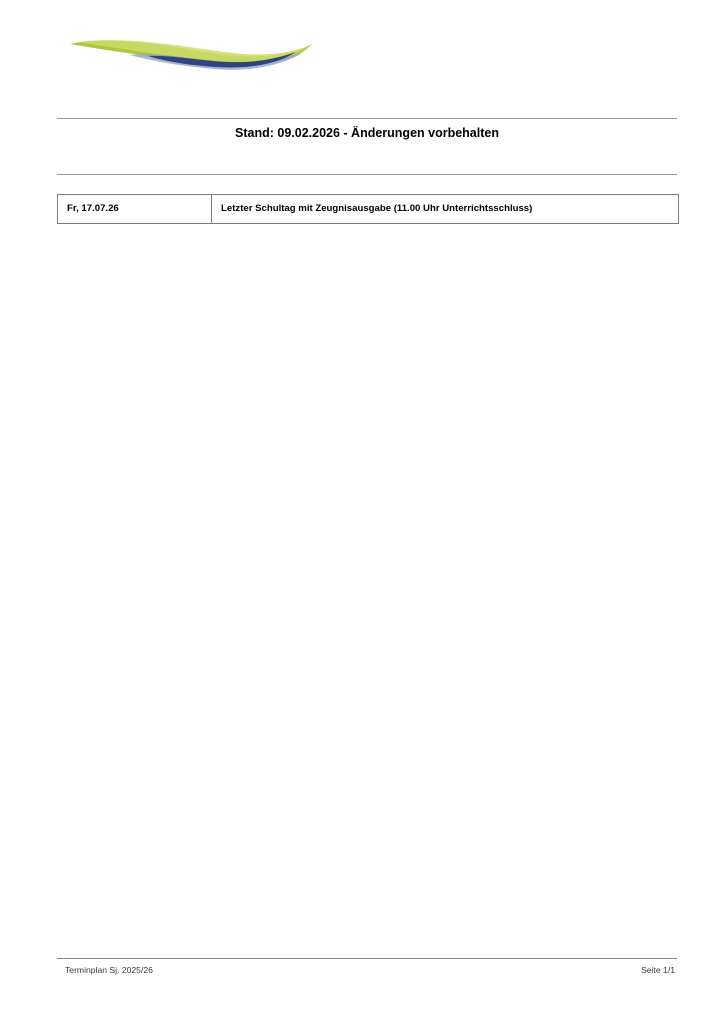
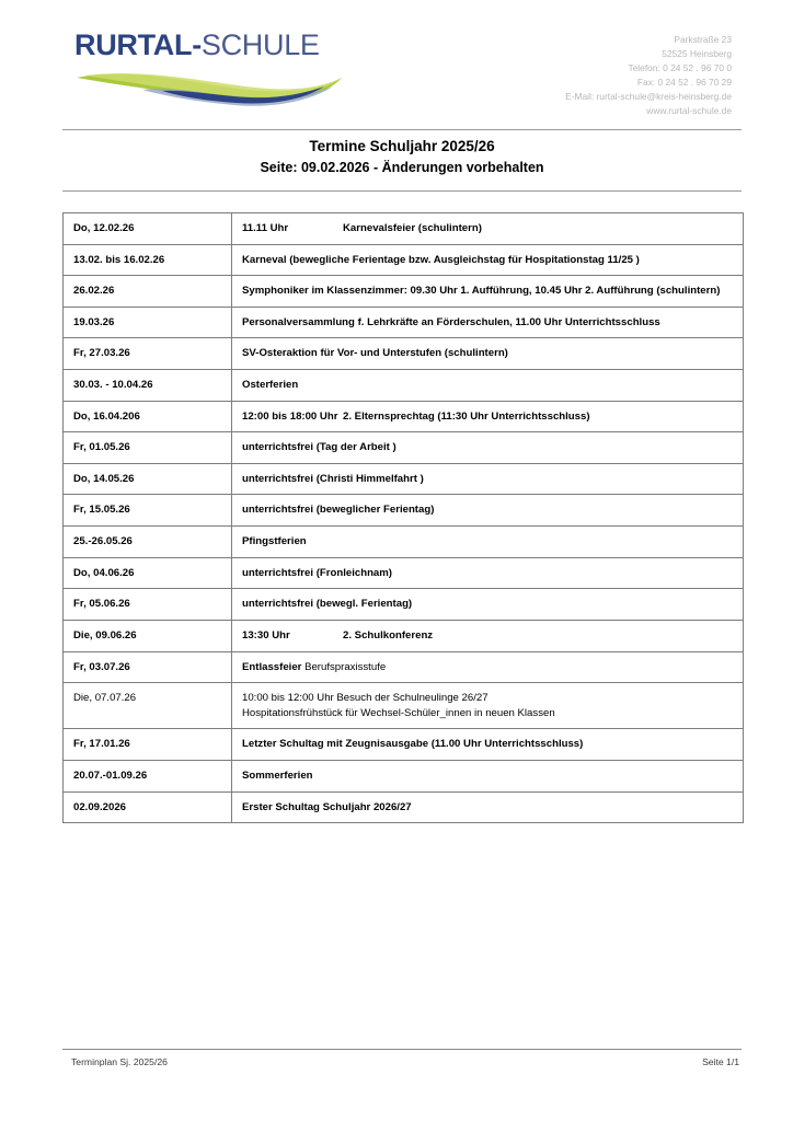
+ RURTAL-SCHULE
+ Parkstraße 23
+ 52525 Heinsberg
+ Telefon: 0 24 52 . 96 70 0
+ Fax: 0 24 52 . 96 70 29
+ E-Mail: rurtal-schule@kreis-heinsberg.de
+ www.rurtal-schule.de
+ Termine Schuljahr 2025/26
- Stand: 09.02.2026 - Änderungen vorbehalten
+ Seite: 09.02.2026 - Änderungen vorbehalten
+ Do, 12.02.26	11.11 Uhr Karnevalsfeier (schulintern)
+ 13.02. bis 16.02.26	Karneval (bewegliche Ferientage bzw. Ausgleichstag für Hospitationstag 11/25 )
+ 26.02.26	Symphoniker im Klassenzimmer: 09.30 Uhr 1. Aufführung, 10.45 Uhr 2. Aufführung (schulintern)
+ 19.03.26	Personalversammlung f. Lehrkräfte an Förderschulen, 11.00 Uhr Unterrichtsschluss
+ Fr, 27.03.26	SV-Osteraktion für Vor- und Unterstufen (schulintern)
+ 30.03. - 10.04.26	Osterferien
+ Do, 16.04.206	12:00 bis 18:00 Uhr 2. Elternsprechtag (11:30 Uhr Unterrichtsschluss)
+ Fr, 01.05.26	unterrichtsfrei (Tag der Arbeit )
+ Do, 14.05.26	unterrichtsfrei (Christi Himmelfahrt )
+ Fr, 15.05.26	unterrichtsfrei (beweglicher Ferientag)
+ 25.-26.05.26	Pfingstferien
+ Do, 04.06.26	unterrichtsfrei (Fronleichnam)
+ Fr, 05.06.26	unterrichtsfrei (bewegl. Ferientag)
+ Die, 09.06.26	13:30 Uhr 2. Schulkonferenz
+ Fr, 03.07.26	Entlassfeier Berufspraxisstufe
+ Die, 07.07.26	10:00 bis 12:00 Uhr Besuch der Schulneulinge 26/27Hospitationsfrühstück für Wechsel-Schüler_innen in neuen Klassen
- Fr, 17.07.26	Letzter Schultag mit Zeugnisausgabe (11.00 Uhr Unterrichtsschluss)
+ Fr, 17.01.26	Letzter Schultag mit Zeugnisausgabe (11.00 Uhr Unterrichtsschluss)
+ 20.07.-01.09.26	Sommerferien
+ 02.09.2026	Erster Schultag Schuljahr 2026/27
  Terminplan Sj. 2025/26
  Seite 1/1
